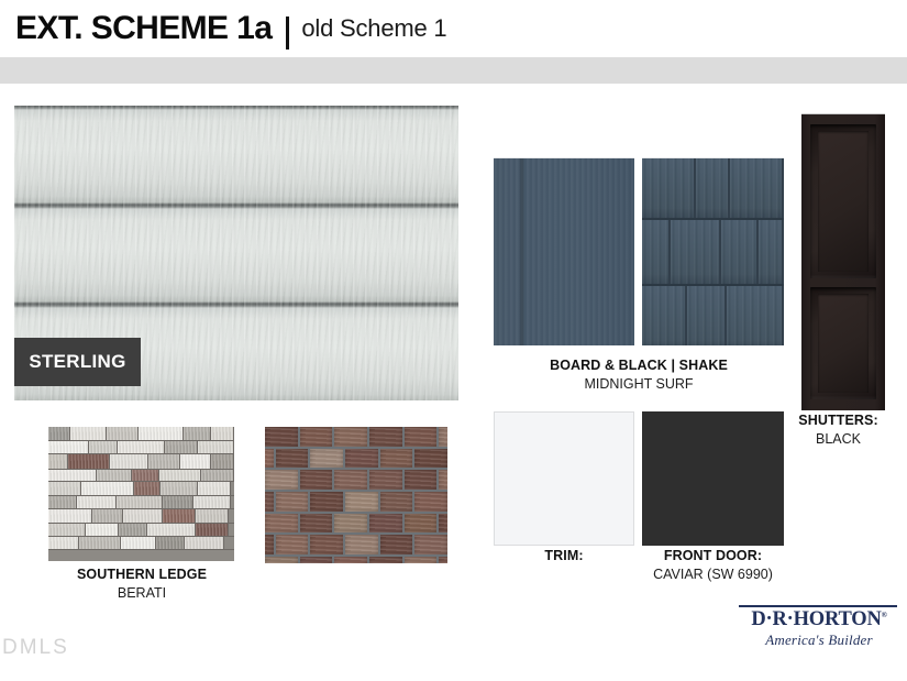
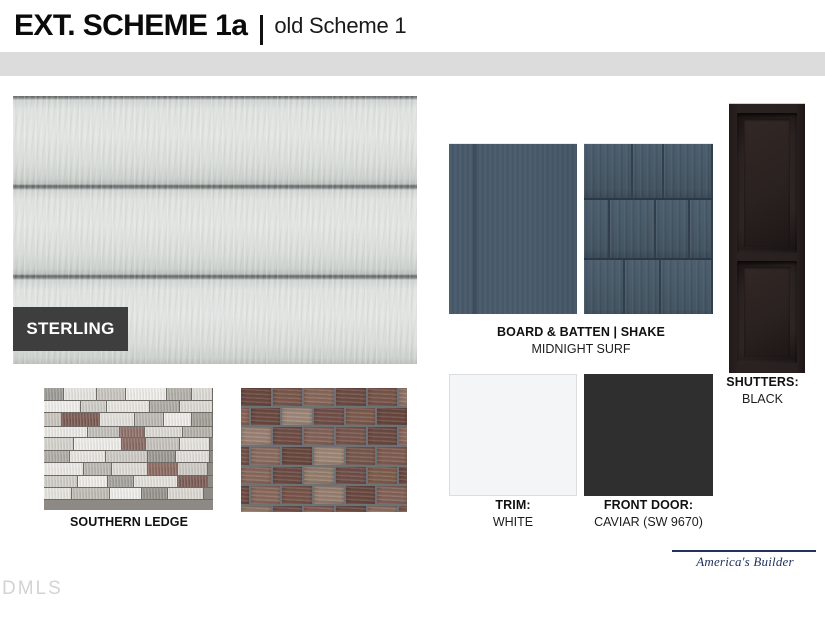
  EXT. SCHEME 1a
  old Scheme 1
  STERLING
- BOARD & BLACK | SHAKE
+ BOARD & BATTEN | SHAKE
  MIDNIGHT SURF
  SHUTTERS:
  BLACK
  SOUTHERN LEDGE
- BERATI
  TRIM:
+ WHITE
  FRONT DOOR:
- CAVIAR (SW 6990)
+ CAVIAR (SW 9670)
- D·R·HORTON®
  America's Builder
  DMLS
